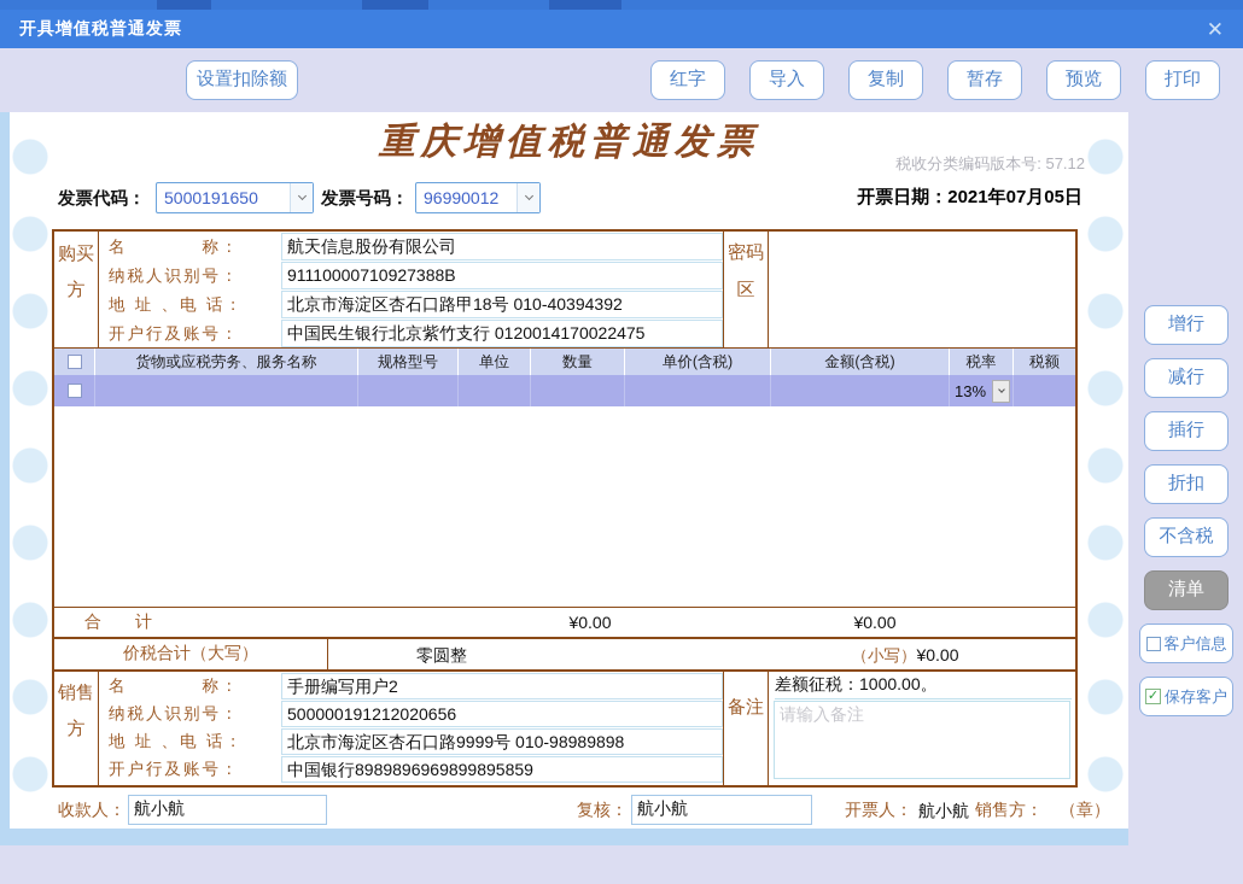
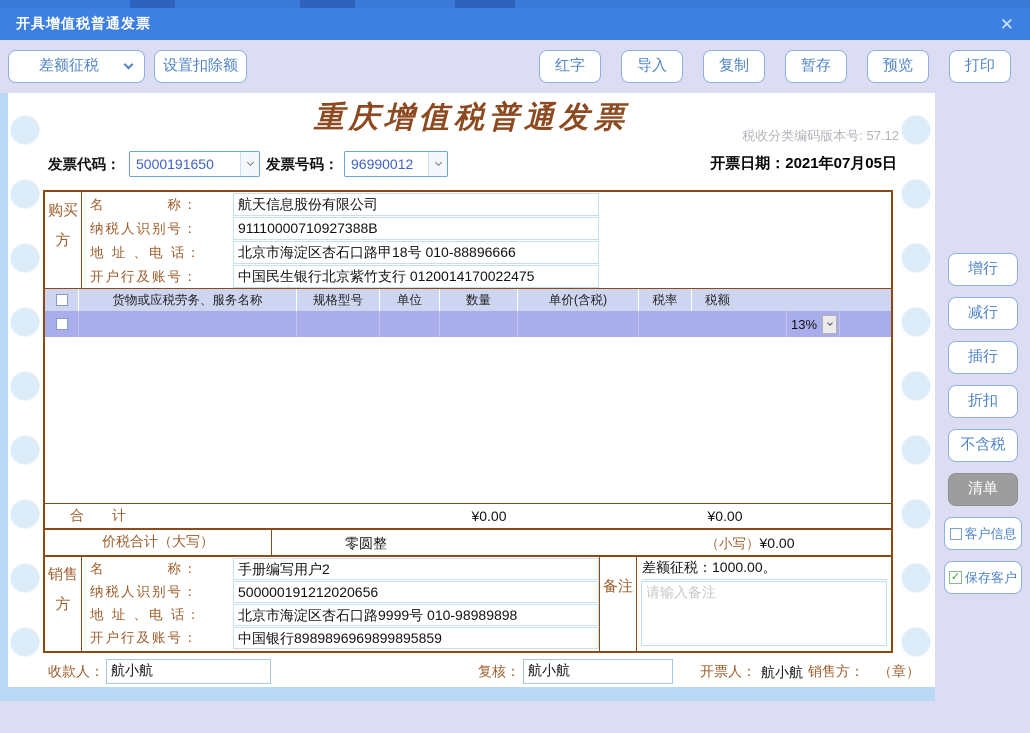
  开具增值税普通发票
  ✕
+ 差额征税
  设置扣除额
  红字
  导入
  复制
  暂存
  预览
  打印
  重庆增值税普通发票
  税收分类编码版本号: 57.12
  发票代码：
  5000191650
  发票号码：
  96990012
  开票日期：2021年07月05日
  购买方
  名 称：
  纳税人识别号：
  地 址 、电 话：
  开户行及账号：
  航天信息股份有限公司
  91110000710927388B
- 北京市海淀区杏石口路甲18号 010-40394392
+ 北京市海淀区杏石口路甲18号 010-88896666
  中国民生银行北京紫竹支行 0120014170022475
- 密码区
  货物或应税劳务、服务名称
  规格型号
  单位
  数量
  单价(含税)
- 金额(含税)
  税率
  税额
  13%
  合 计
  ¥0.00
  ¥0.00
  价税合计（大写）
  零圆整
  （小写）¥0.00
  销售方
  名 称：
  纳税人识别号：
  地 址 、电 话：
  开户行及账号：
  手册编写用户2
  500000191212020656
  北京市海淀区杏石口路9999号 010-98989898
  中国银行8989896969899895859
  备注
  差额征税：1000.00。
  请输入备注
  收款人：
  航小航
  复核：
  航小航
  开票人：
  航小航
  销售方： （章）
  增行
  减行
  插行
  折扣
  不含税
  清单
  客户信息
  ✓
  保存客户
